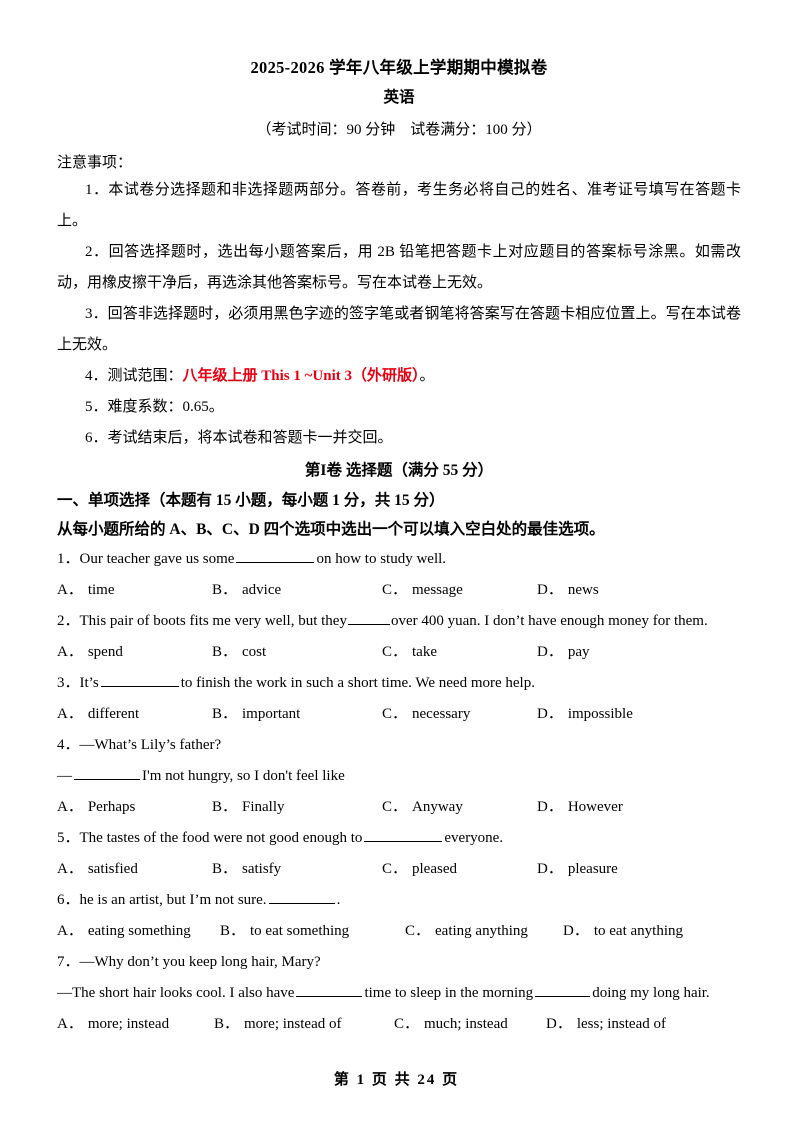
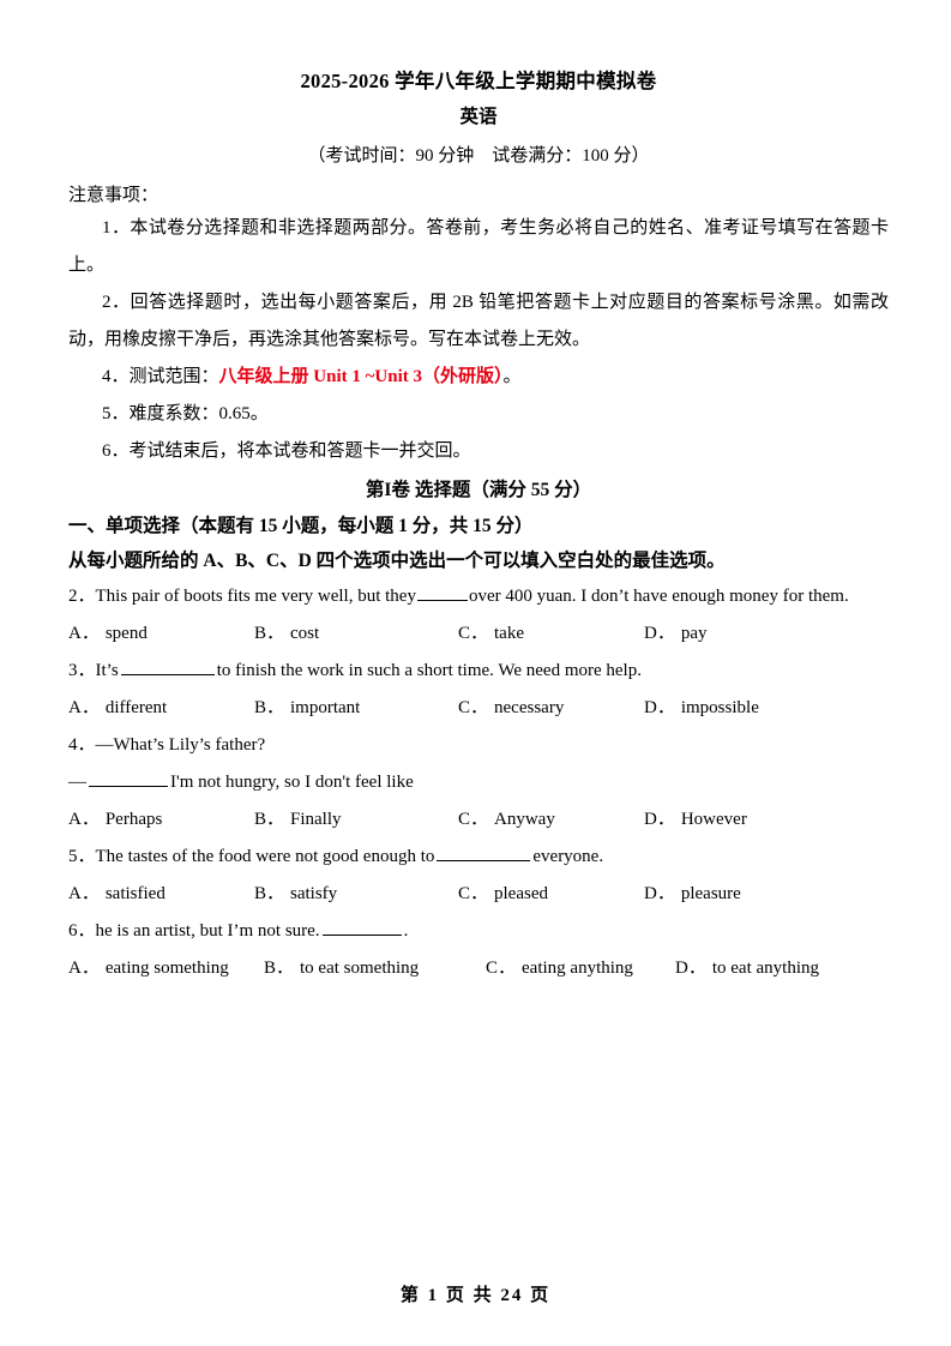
  2025-2026 学年八年级上学期期中模拟卷
  英语
  （考试时间：90 分钟 试卷满分：100 分）
  注意事项：
  1．本试卷分选择题和非选择题两部分。答卷前，考生务必将自己的姓名、准考证号填写在答题卡上。
  2．回答选择题时，选出每小题答案后，用 2B 铅笔把答题卡上对应题目的答案标号涂黑。如需改动，用橡皮擦干净后，再选涂其他答案标号。写在本试卷上无效。
- 3．回答非选择题时，必须用黑色字迹的签字笔或者钢笔将答案写在答题卡相应位置上。写在本试卷上无效。
- 4．测试范围：八年级上册 This 1 ~Unit 3（外研版）。
+ 4．测试范围：八年级上册 Unit 1 ~Unit 3（外研版）。
  5．难度系数：0.65。
  6．考试结束后，将本试卷和答题卡一并交回。
  第I卷 选择题（满分 55 分）
  一、单项选择（本题有 15 小题，每小题 1 分，共 15 分）
  从每小题所给的 A、B、C、D 四个选项中选出一个可以填入空白处的最佳选项。
- 1．Our teacher gave us some on how to study well.
- A． time B． advice C． message D． news
  2．This pair of boots fits me very well, but they over 400 yuan. I don’t have enough money for them.
  A． spend B． cost C． take D． pay
  3．It’s to finish the work in such a short time. We need more help.
  A． different B． important C． necessary D． impossible
  4．—What’s Lily’s father?
  — I'm not hungry, so I don't feel like
  A． Perhaps B． Finally C． Anyway D． However
  5．The tastes of the food were not good enough to everyone.
  A． satisfied B． satisfy C． pleased D． pleasure
  6．he is an artist, but I’m not sure. .
  A． eating something B． to eat something C． eating anything D． to eat anything
- 7．—Why don’t you keep long hair, Mary?
- —The short hair looks cool. I also have time to sleep in the morning doing my long hair.
- A． more; instead B． more; instead of C． much; instead D． less; instead of
  第 1 页 共 24 页
